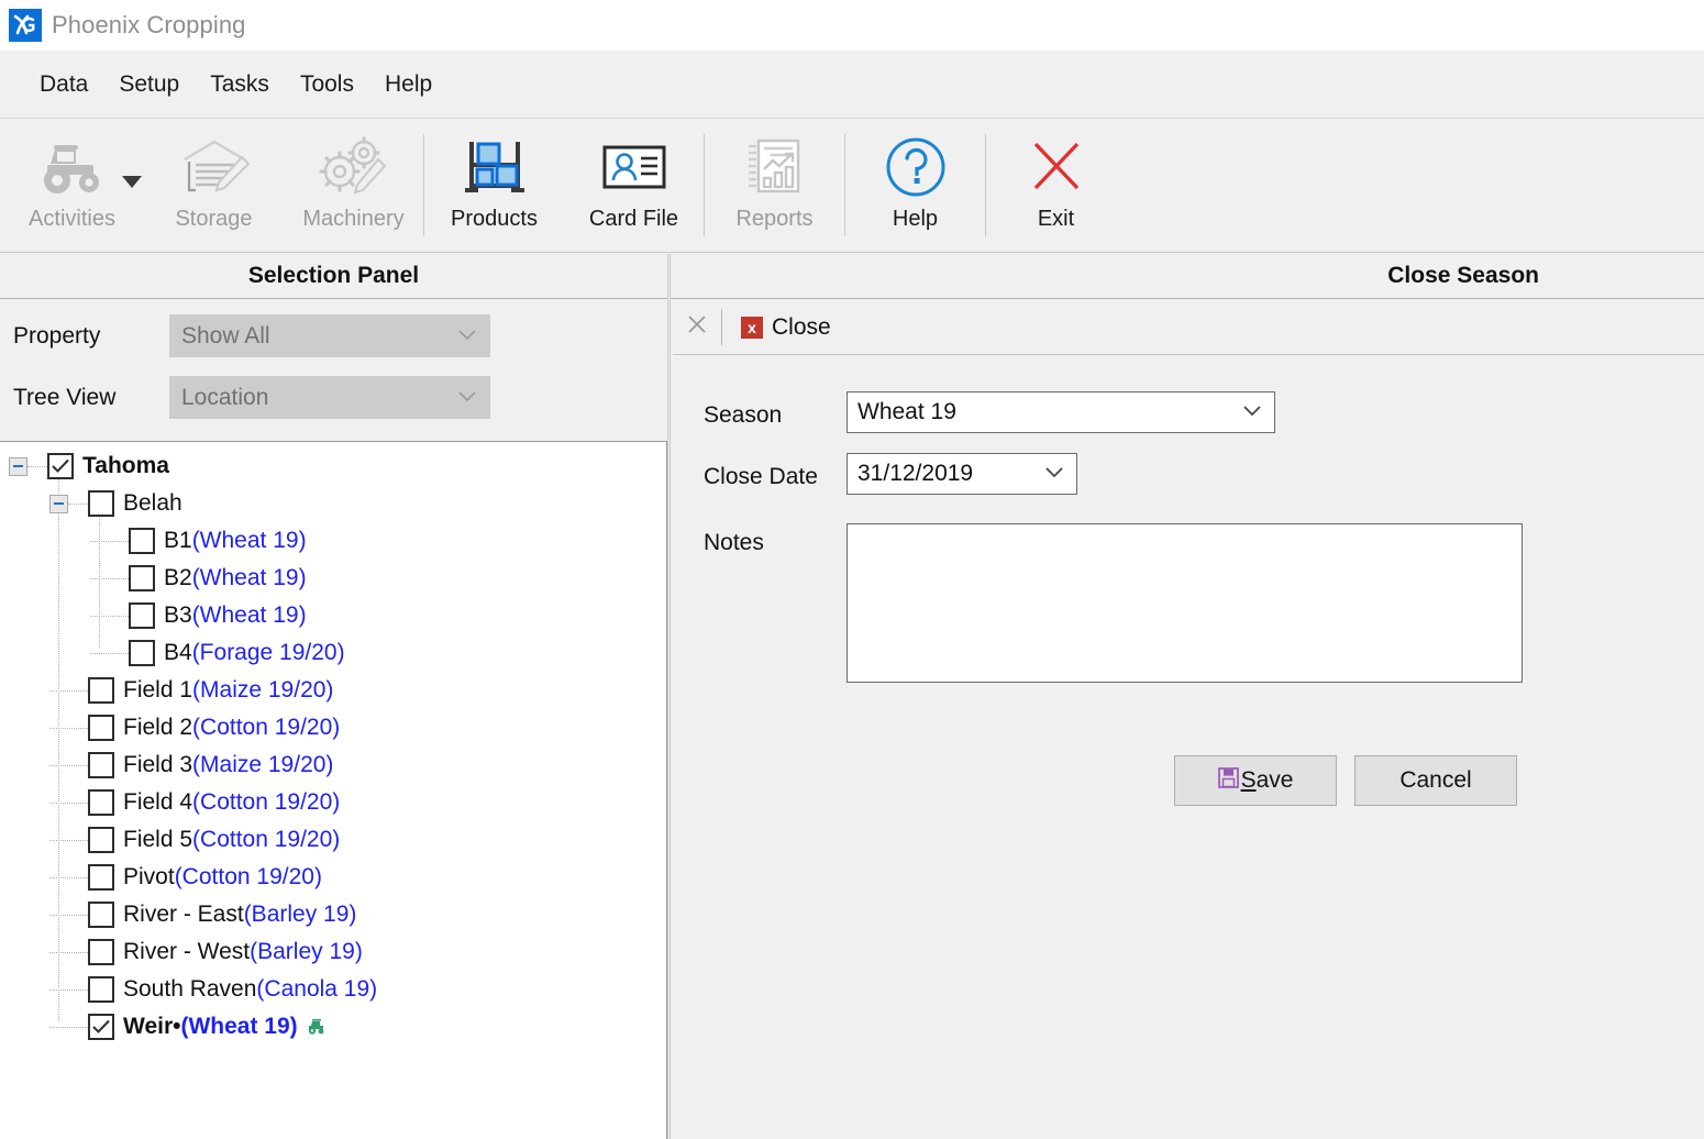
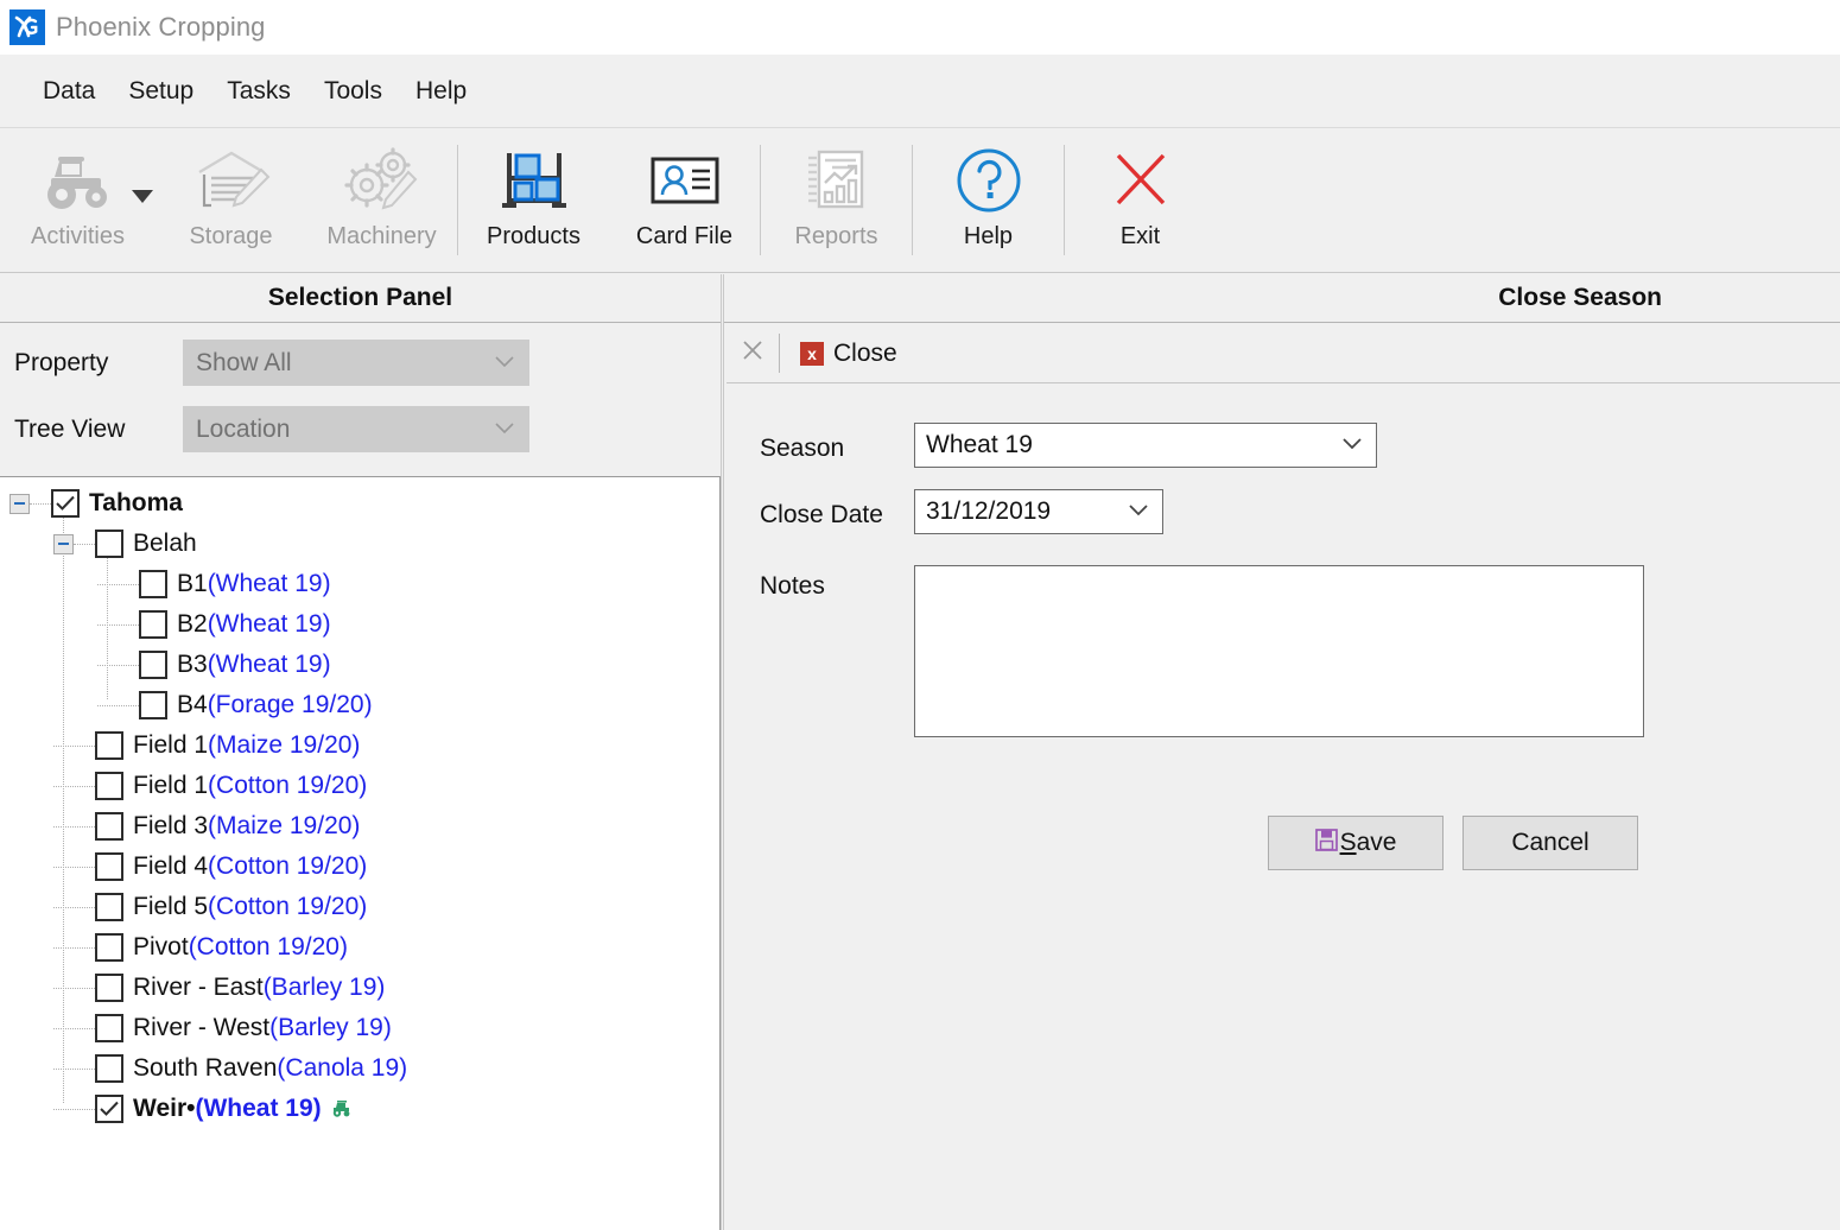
  Phoenix Cropping
  Data
  Setup
  Tasks
  Tools
  Help
  Activities
  Storage
  Machinery
  Products
  Card File
  Reports
  Help
  Exit
  Selection Panel
  Close Season
  Property
  Show All
  Tree View
  Location
  Tahoma
  Belah
  B1(Wheat 19)
  B2(Wheat 19)
  B3(Wheat 19)
  B4(Forage 19/20)
  Field 1(Maize 19/20)
- Field 2(Cotton 19/20)
+ Field 1(Cotton 19/20)
  Field 3(Maize 19/20)
  Field 4(Cotton 19/20)
  Field 5(Cotton 19/20)
  Pivot(Cotton 19/20)
  River - East(Barley 19)
  River - West(Barley 19)
  South Raven(Canola 19)
  Weir•(Wheat 19)
  x
  Close
  Season
  Wheat 19
  Close Date
  31/12/2019
  Notes
  Save
  Cancel
